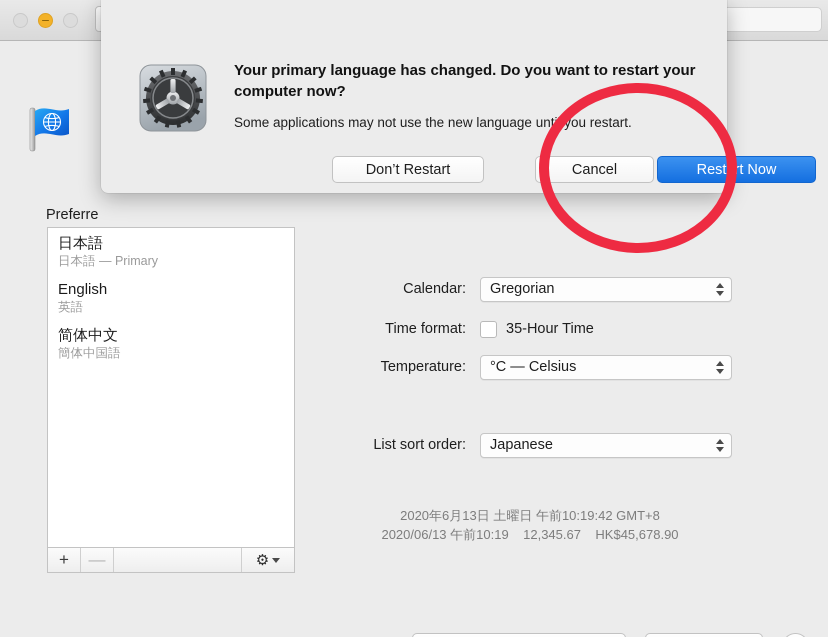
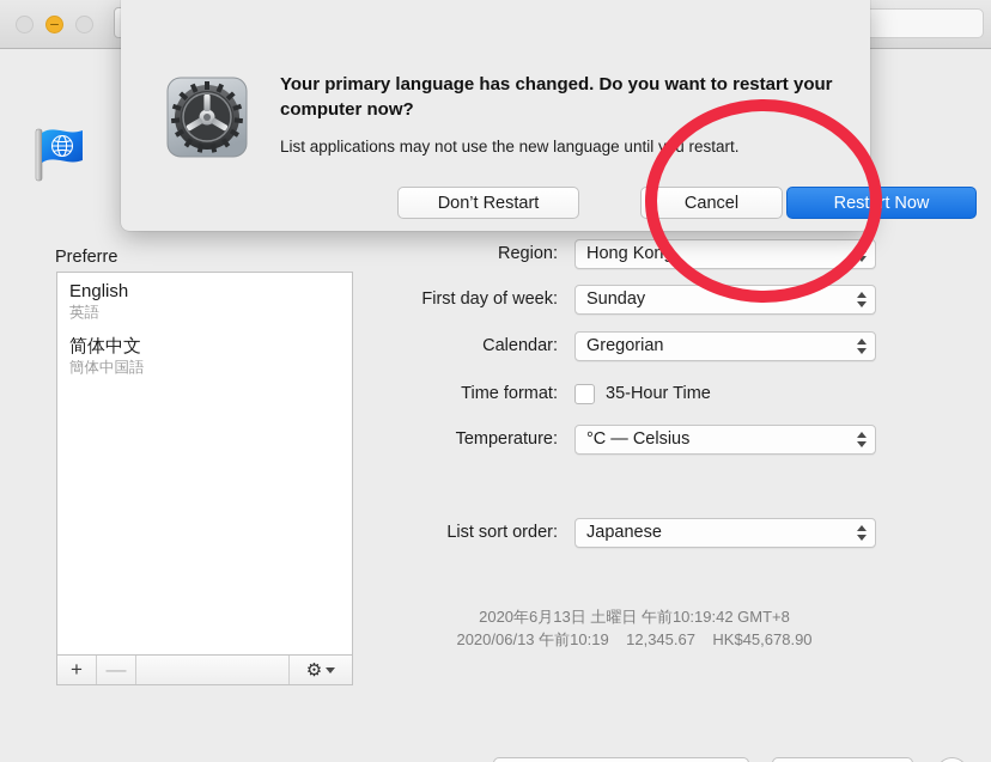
  Preferre
- 日本語
- 日本語 — Primary
  English
  英語
  简体中文
  簡体中国語
  +
  —
  ⚙
+ Region:
+ Hong Kong
+ First day of week:
+ Sunday
  Calendar:
  Gregorian
  Time format:
  35-Hour Time
  Temperature:
  °C — Celsius
  List sort order:
  Japanese
  2020年6月13日 土曜日 午前10:19:42 GMT+8
  2020/06/13 午前10:19 12,345.67 HK$45,678.90
  Your primary language has changed. Do you want to restart your computer now?
- Some applications may not use the new language until you restart.
+ List applications may not use the new language until you restart.
  Don’t Restart
  Cancel
  Restart Now
